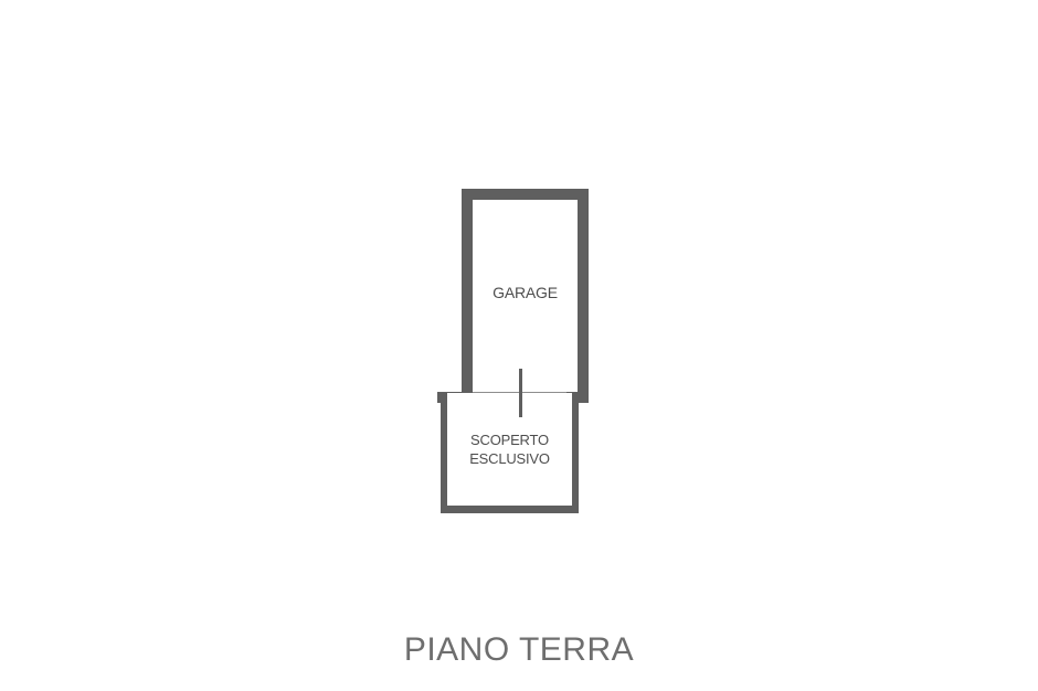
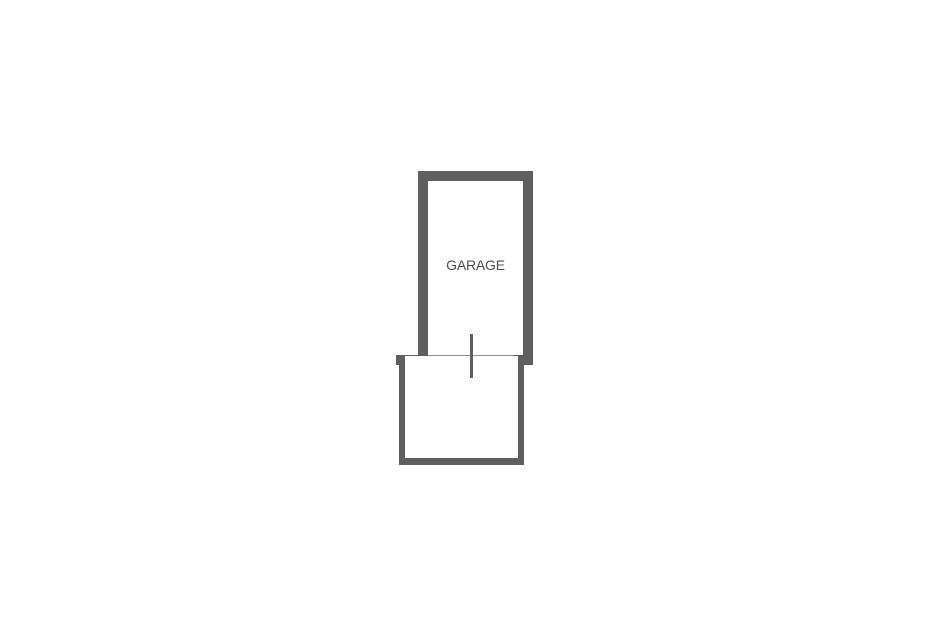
  GARAGE
- SCOPERTO
- ESCLUSIVO
- PIANO TERRA
